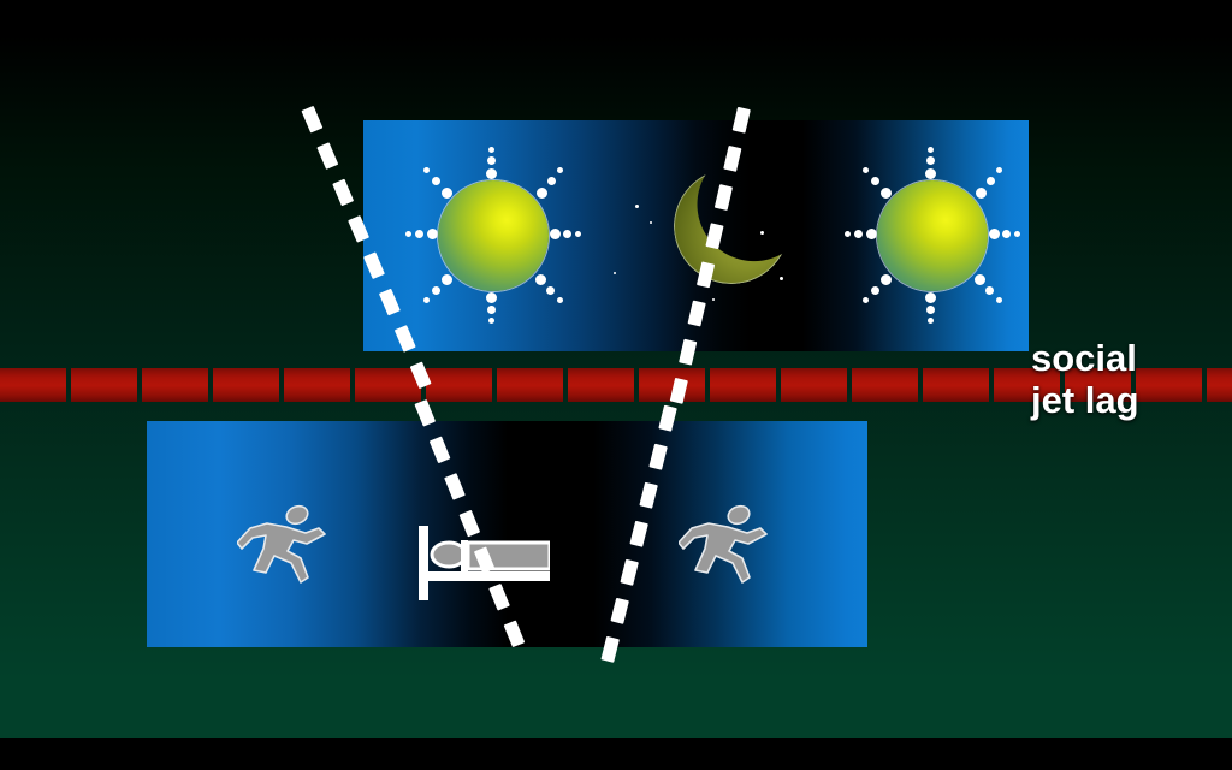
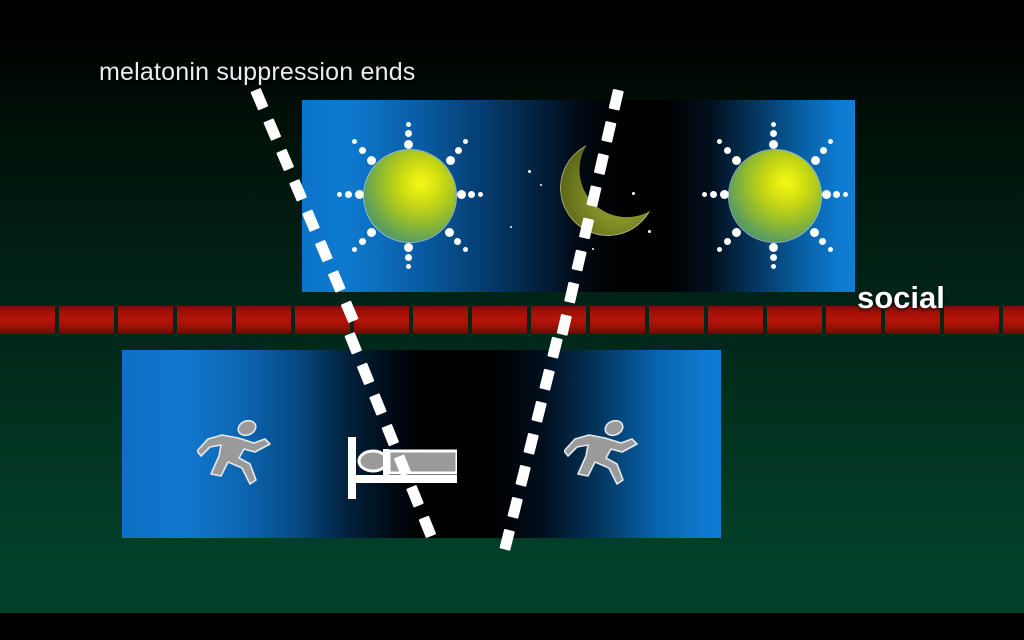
+ melatonin suppression ends
  social
- jet lag
